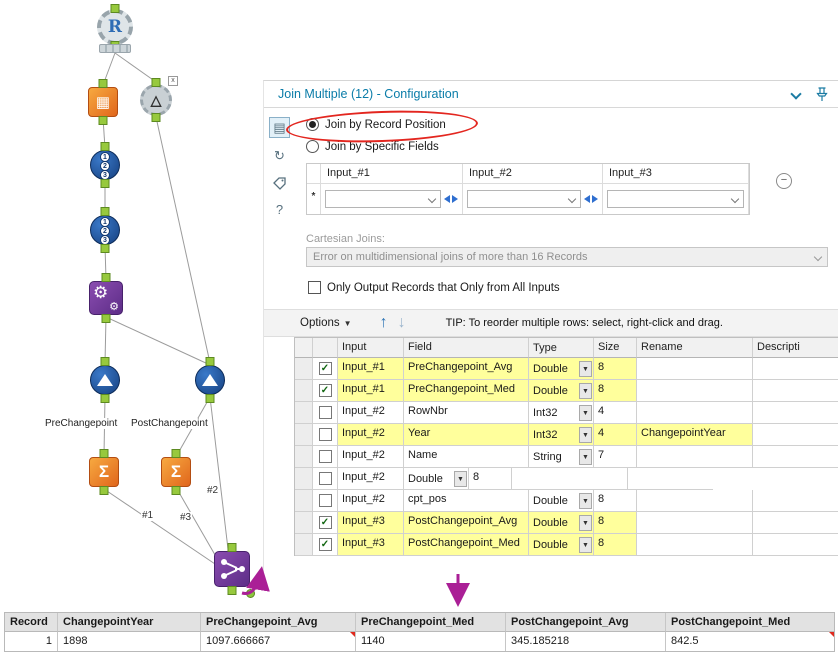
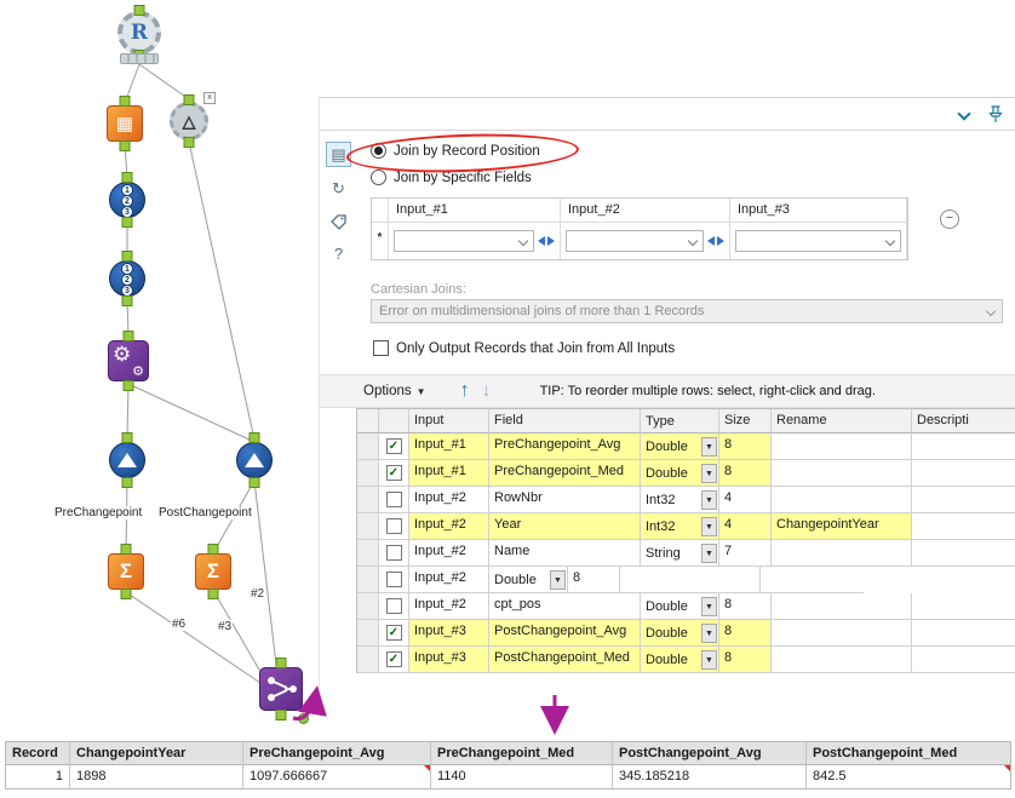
  R
  ▦
  △
  ⚙
  ⚙
  PreChangepoint
  PostChangepoint
  Σ
  Σ
- #1
+ #6
  #2
  #3
- Join Multiple (12) - Configuration
  ▤
  ↻
  ?
  Join by Record Position
  Join by Specific Fields
  *
  Input_#1
  Input_#2
  Input_#3
  −
  Cartesian Joins:
- Error on multidimensional joins of more than 16 Records
+ Error on multidimensional joins of more than 1 Records
- Only Output Records that Only from All Inputs
+ Only Output Records that Join from All Inputs
  Options
  ▼
  ↑
  ↓
  TIP: To reorder multiple rows: select, right-click and drag.
  Input
  Field
  Type
  Size
  Rename
  Descripti
  ✓
  Input_#1
  PreChangepoint_Avg
  Double
  8
  ✓
  Input_#1
  PreChangepoint_Med
  Double
  8
  Input_#2
  RowNbr
  Int32
  4
  Input_#2
  Year
  Int32
  4
  ChangepointYear
  Input_#2
  Name
  String
  7
  Input_#2
  Double
  8
  Input_#2
  cpt_pos
  Double
  8
  ✓
  Input_#3
  PostChangepoint_Avg
  Double
  8
  ✓
  Input_#3
  PostChangepoint_Med
  Double
  8
  Record
  ChangepointYear
  PreChangepoint_Avg
  PreChangepoint_Med
  PostChangepoint_Avg
  PostChangepoint_Med
  1
  1898
  1097.666667
  1140
  345.185218
  842.5
